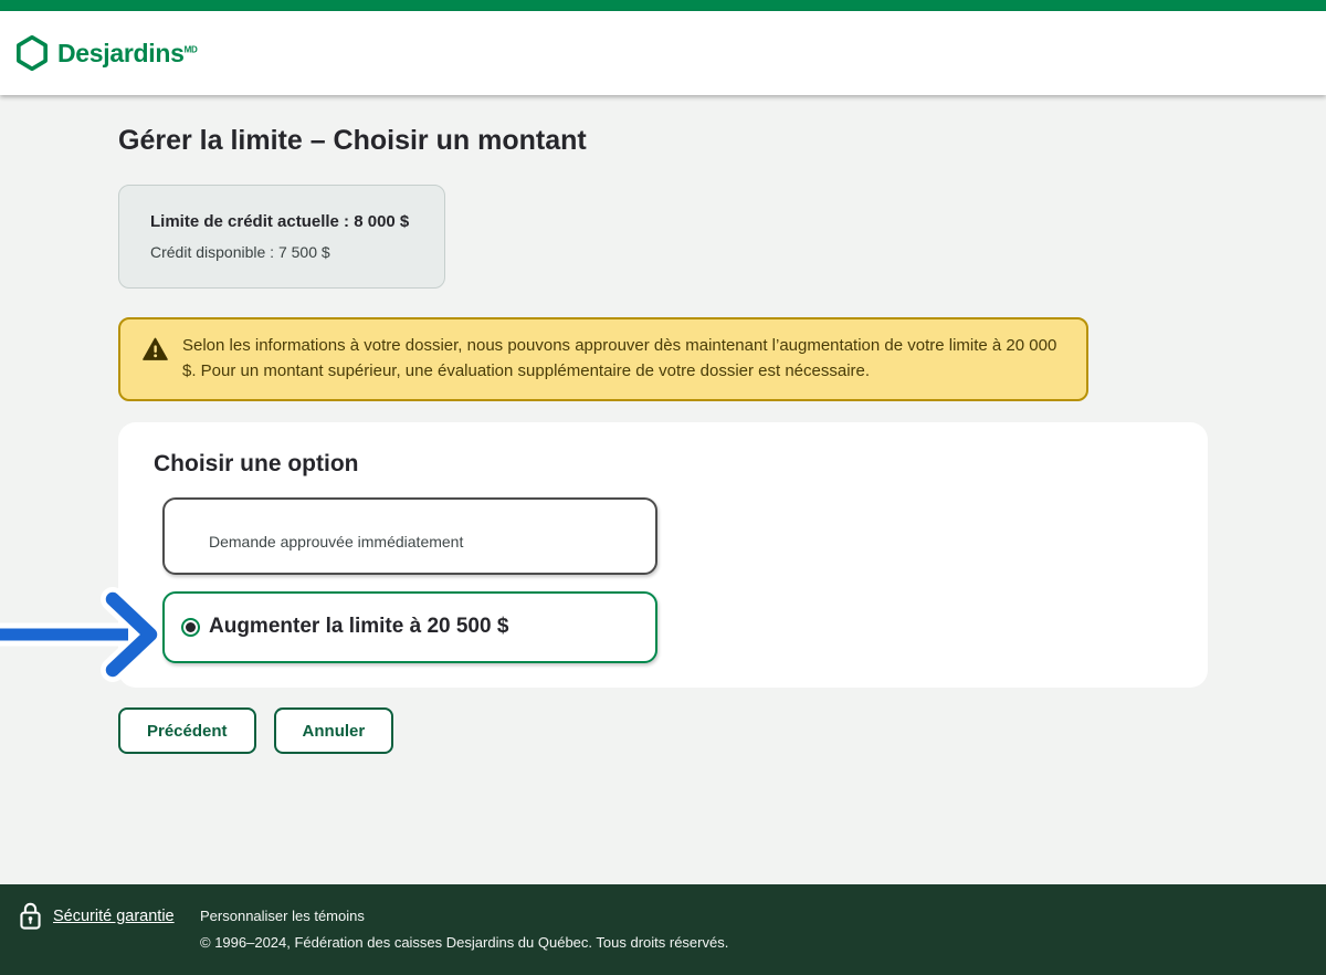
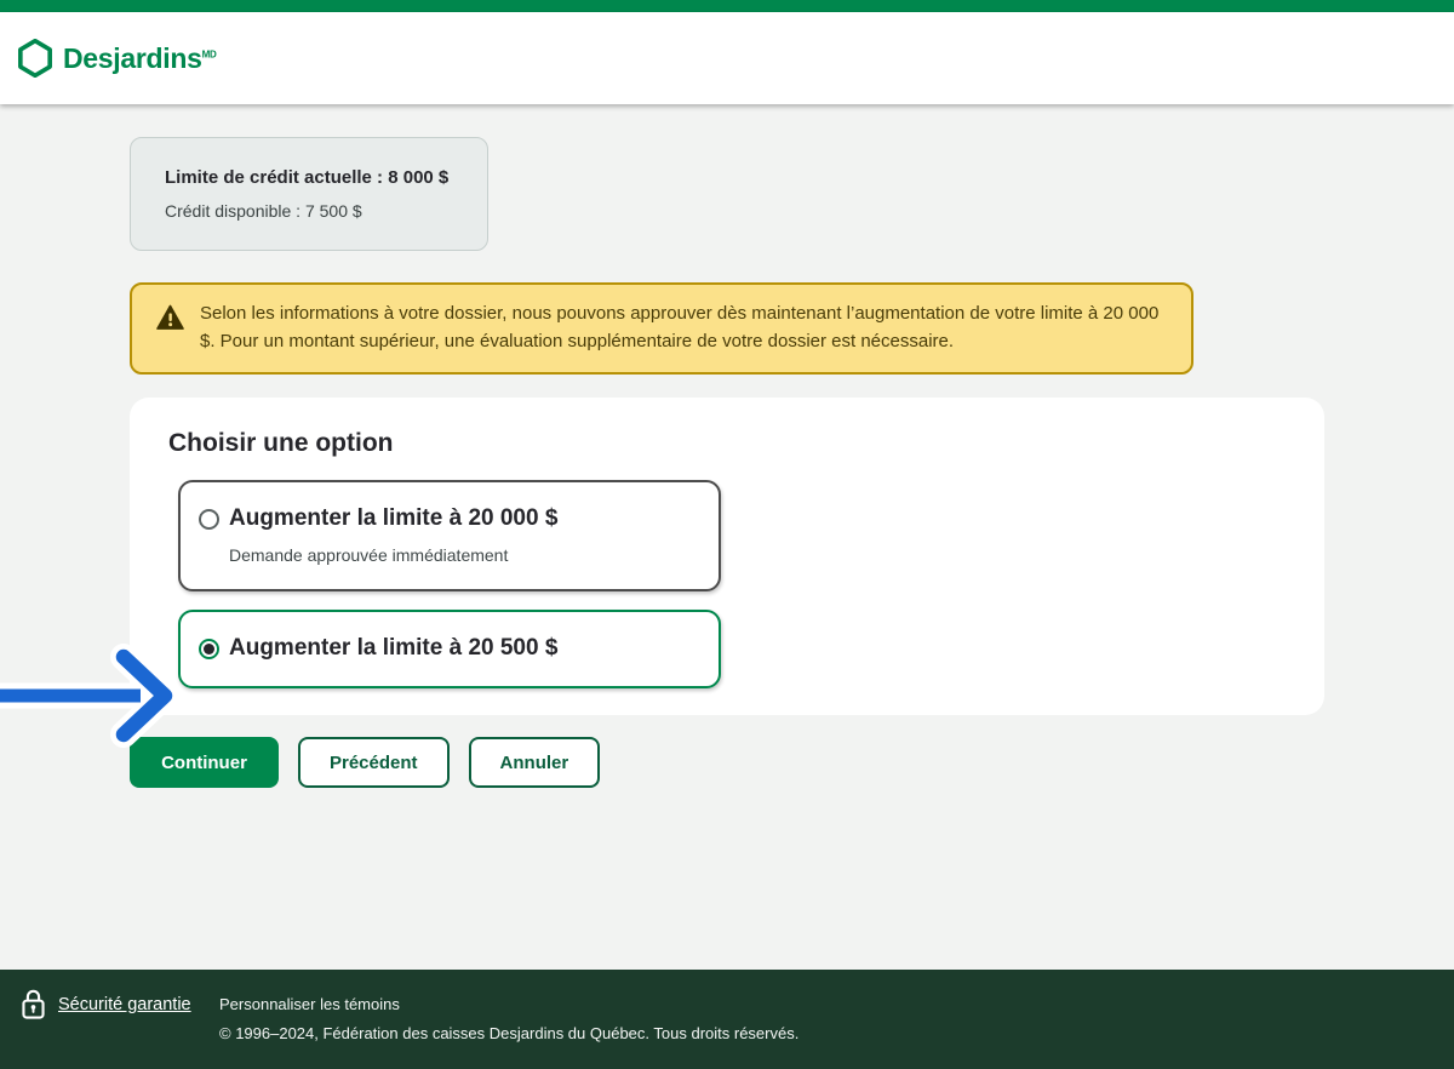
  DesjardinsMD
- Gérer la limite – Choisir un montant
  Limite de crédit actuelle : 8 000 $
  Crédit disponible : 7 500 $
  Selon les informations à votre dossier, nous pouvons approuver dès maintenant l’augmentation de votre limite à 20 000 $. Pour un montant supérieur, une évaluation supplémentaire de votre dossier est nécessaire.
  Choisir une option
+ Augmenter la limite à 20 000 $
  Demande approuvée immédiatement
  Augmenter la limite à 20 500 $
+ Continuer
  Précédent
  Annuler
  Sécurité garantie
  Personnaliser les témoins
  © 1996–2024, Fédération des caisses Desjardins du Québec. Tous droits réservés.
